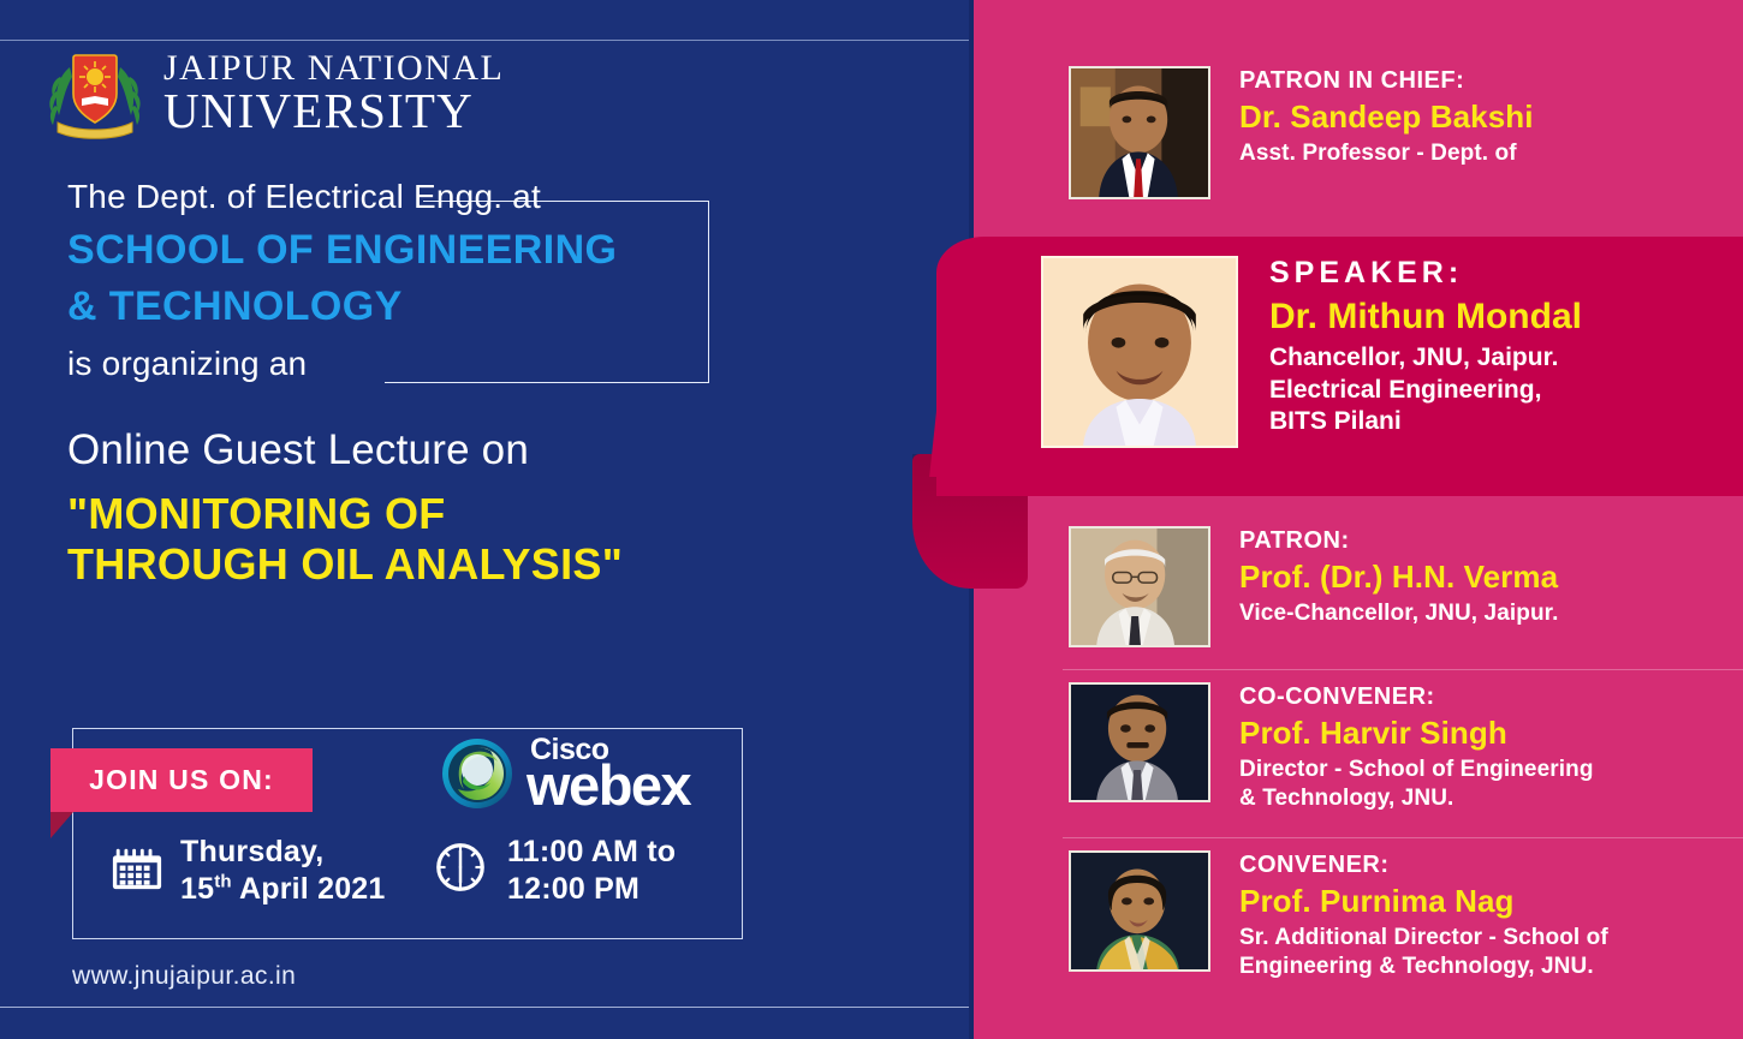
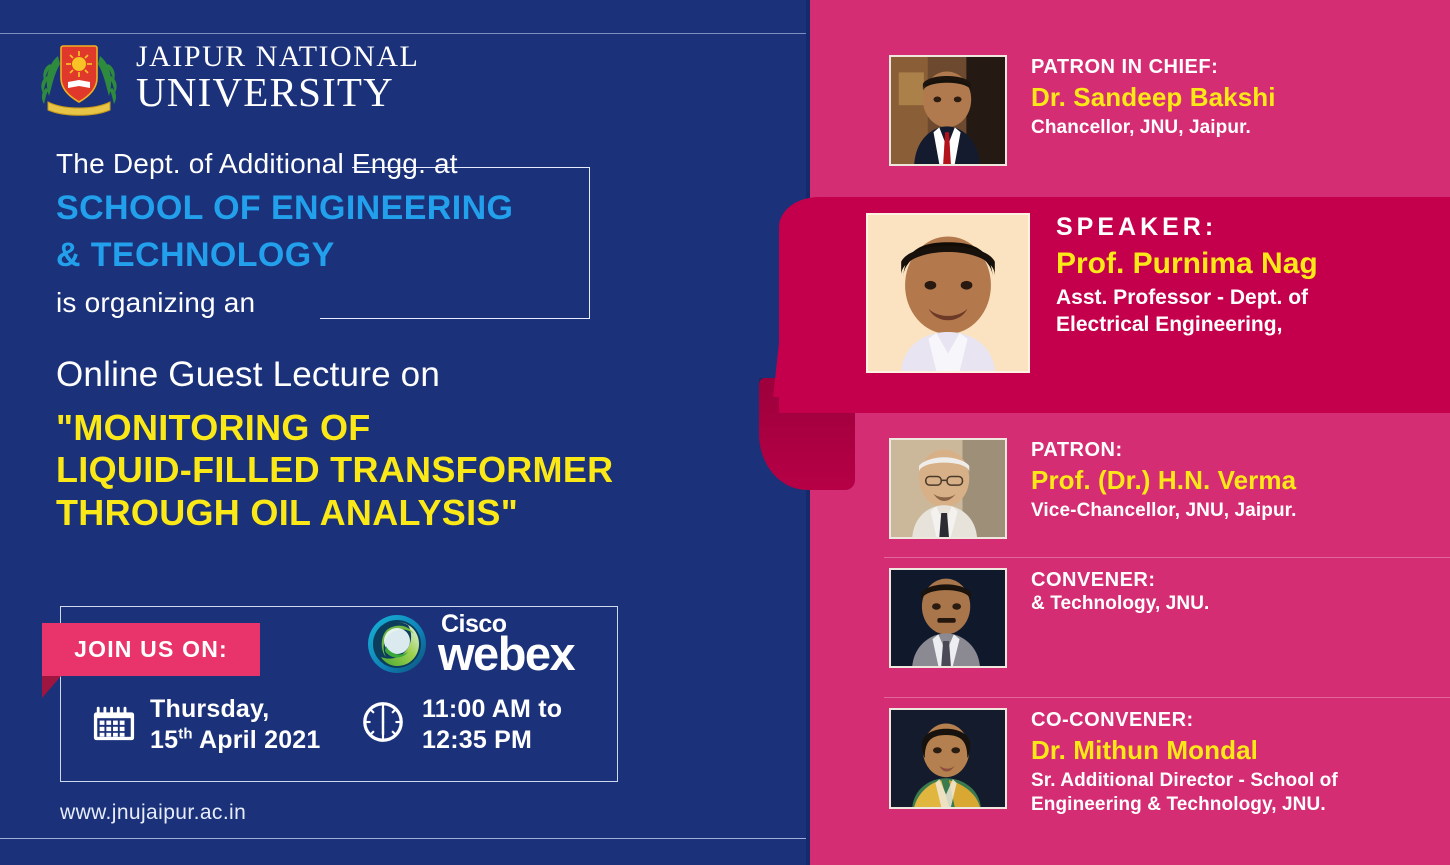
  JAIPUR NATIONAL
  UNIVERSITY
- The Dept. of Electrical Engg. at
+ The Dept. of Additional Engg. at
  SCHOOL OF ENGINEERING
  & TECHNOLOGY
  is organizing an
  Online Guest Lecture on
  "MONITORING OF
+ LIQUID-FILLED TRANSFORMER
  THROUGH OIL ANALYSIS"
  JOIN US ON:
  Cisco
  webex
  Thursday,
  15th April 2021
  11:00 AM to
- 12:00 PM
+ 12:35 PM
  www.jnujaipur.ac.in
  PATRON IN CHIEF:
  Dr. Sandeep Bakshi
- Asst. Professor - Dept. of
+ Chancellor, JNU, Jaipur.
  SPEAKER:
- Dr. Mithun Mondal
+ Prof. Purnima Nag
- Chancellor, JNU, Jaipur.
+ Asst. Professor - Dept. of
  Electrical Engineering,
- BITS Pilani
  PATRON:
  Prof. (Dr.) H.N. Verma
  Vice-Chancellor, JNU, Jaipur.
- CO-CONVENER:
+ CONVENER:
- Prof. Harvir Singh
- Director - School of Engineering
  & Technology, JNU.
- CONVENER:
+ CO-CONVENER:
- Prof. Purnima Nag
+ Dr. Mithun Mondal
  Sr. Additional Director - School of
  Engineering & Technology, JNU.
